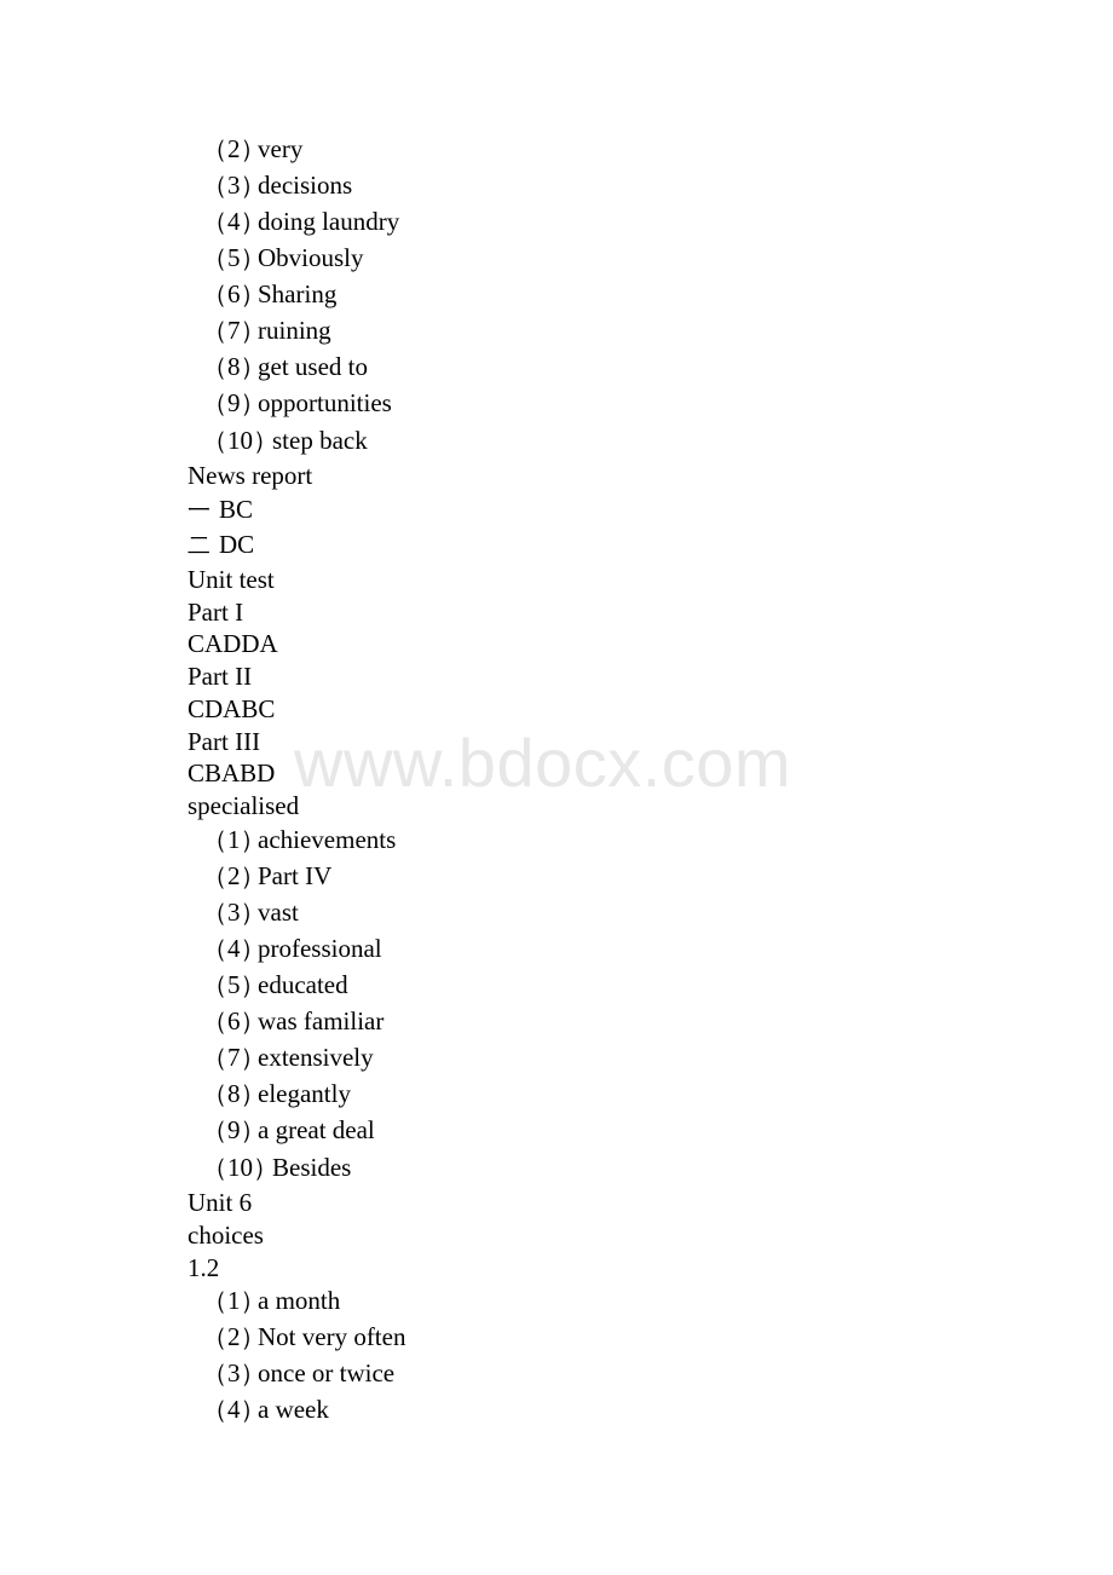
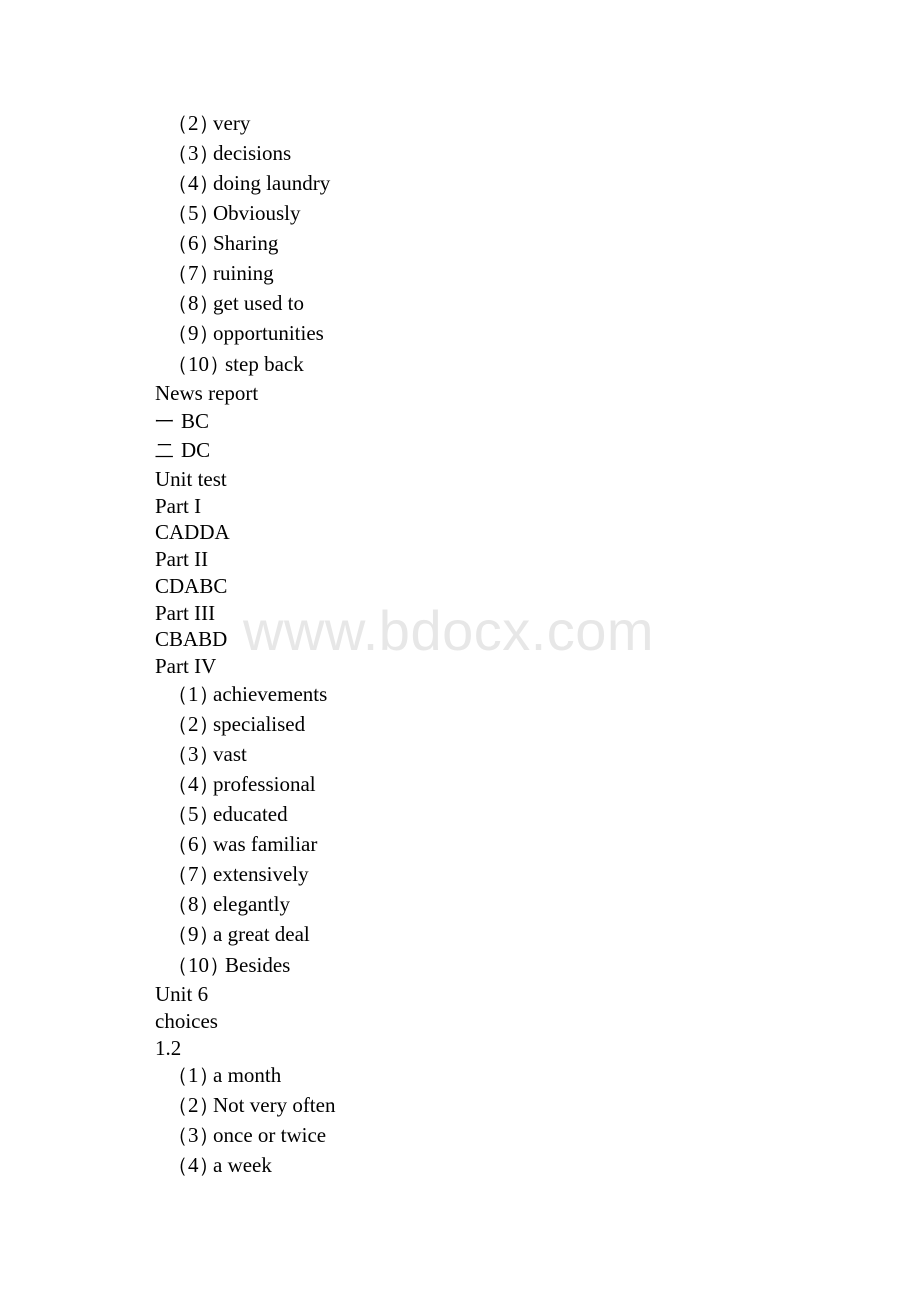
  www.bdocx.com
  （2）very
  （3）decisions
  （4）doing laundry
  （5）Obviously
  （6）Sharing
  （7）ruining
  （8）get used to
  （9）opportunities
  （10）step back
  News report
  一 BC
  二 DC
  Unit test
  Part I
  CADDA
  Part II
  CDABC
  Part III
  CBABD
- specialised
+ Part IV
  （1）achievements
- （2）Part IV
+ （2）specialised
  （3）vast
  （4）professional
  （5）educated
  （6）was familiar
  （7）extensively
  （8）elegantly
  （9）a great deal
  （10）Besides
  Unit 6
  choices
  1.2
  （1）a month
  （2）Not very often
  （3）once or twice
  （4）a week
